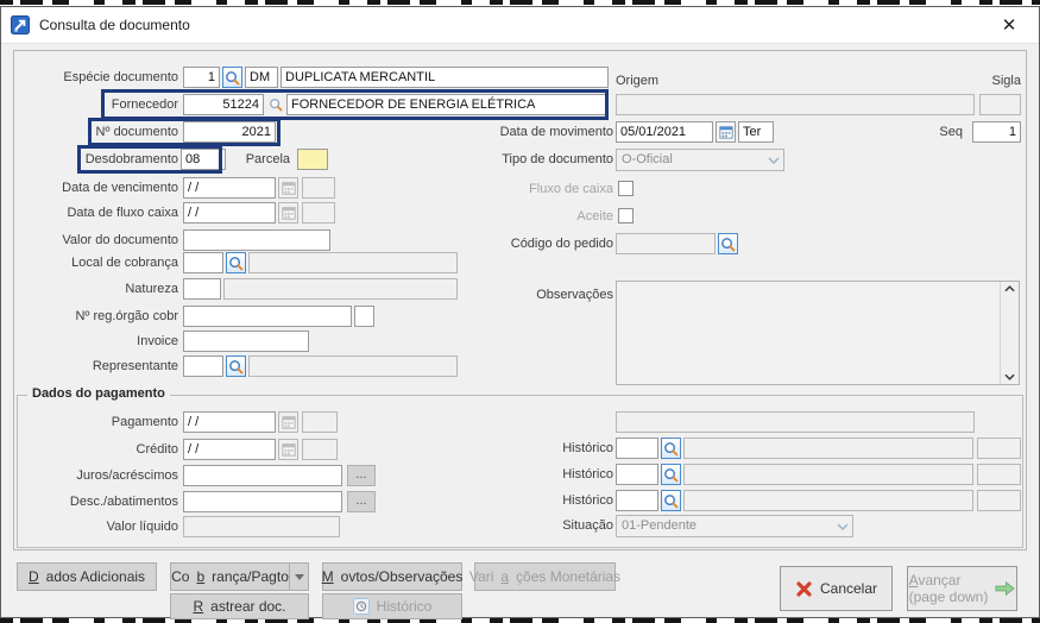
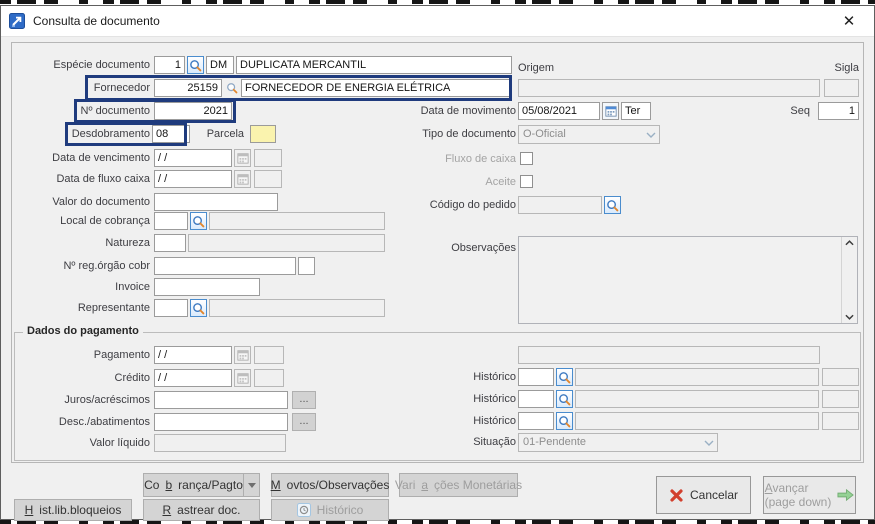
  Consulta de documento
  ✕
  Espécie documento
  1
  DM
  DUPLICATA MERCANTIL
  Fornecedor
- 51224
+ 25159
  FORNECEDOR DE ENERGIA ELÉTRICA
  Nº documento
  2021
  Desdobramento
  08
  Parcela
  Data de vencimento
  / /
  Data de fluxo caixa
  / /
  Valor do documento
  Local de cobrança
  Natureza
  Nº reg.órgão cobr
  Invoice
  Representante
  Origem
  Sigla
  Data de movimento
- 05/01/2021
+ 05/08/2021
  Ter
  Seq
  1
  Tipo de documento
  O-Oficial
  Fluxo de caixa
  Aceite
  Código do pedido
  Observações
  Dados do pagamento
  Pagamento
  / /
  Crédito
  / /
  Juros/acréscimos
  ...
  Desc./abatimentos
  ...
  Valor líquido
  Histórico
  Histórico
  Histórico
  Situação
  01-Pendente
- D
- ados Adicionais
  Co
  b
  rança/Pagto
  M
  ovtos/Observações
  Vari
  a
  ções Monetárias
+ H
+ ist.lib.bloqueios
  R
  astrear doc.
  Histórico
  Cancelar
  Avançar
  (page down)
